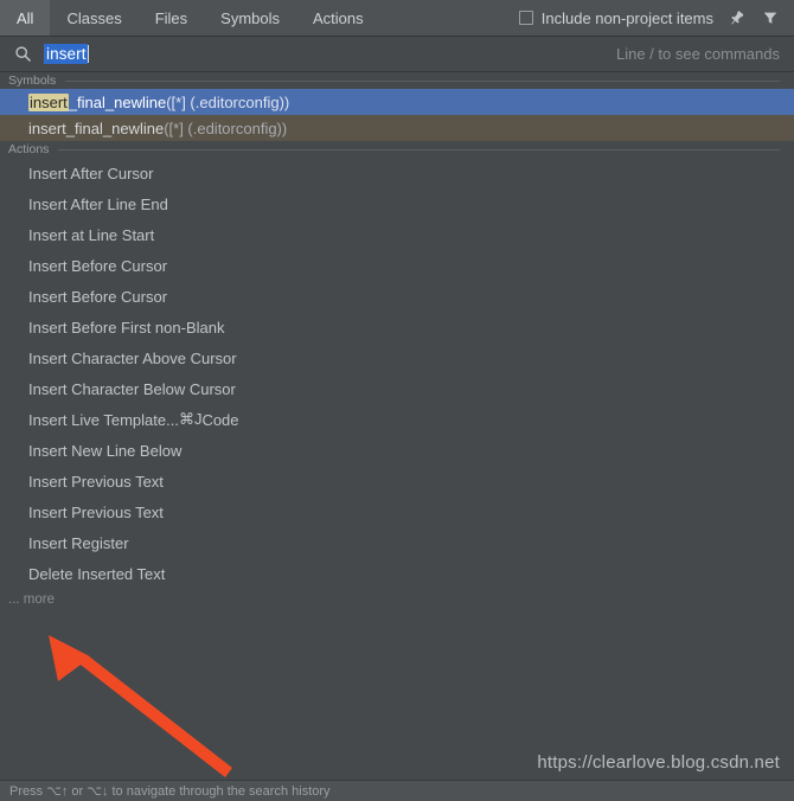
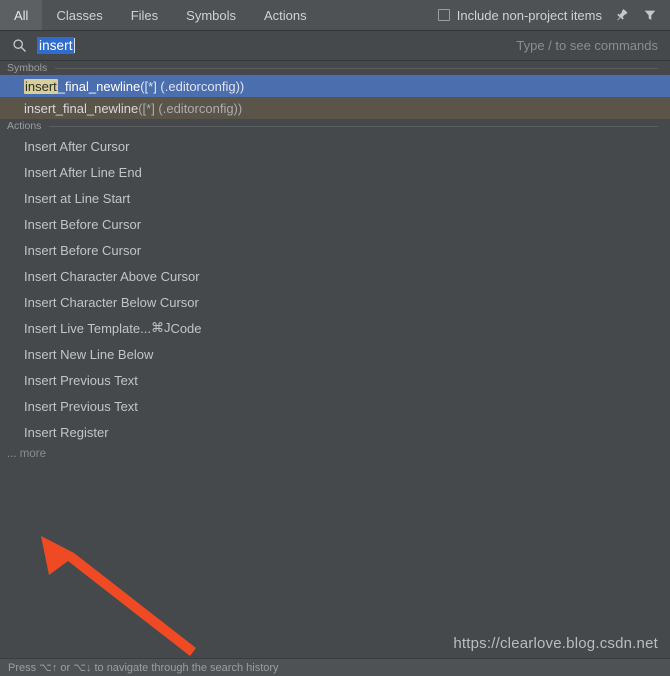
  All
  Classes
  Files
  Symbols
  Actions
  Include non-project items
  insert
- Line / to see commands
+ Type / to see commands
  Symbols
  insert
  _final_newline
  ([*] (.editorconfig))
  insert_final_newline
  ([*] (.editorconfig))
  Actions
  Insert After Cursor
  Insert After Line End
  Insert at Line Start
  Insert Before Cursor
  Insert Before Cursor
- Insert Before First non-Blank
  Insert Character Above Cursor
  Insert Character Below Cursor
  Insert Live Template...
  ⌘J
  Code
  Insert New Line Below
  Insert Previous Text
  Insert Previous Text
  Insert Register
- Delete Inserted Text
  ... more
  https://clearlove.blog.csdn.net
  Press ⌥↑ or ⌥↓ to navigate through the search history
